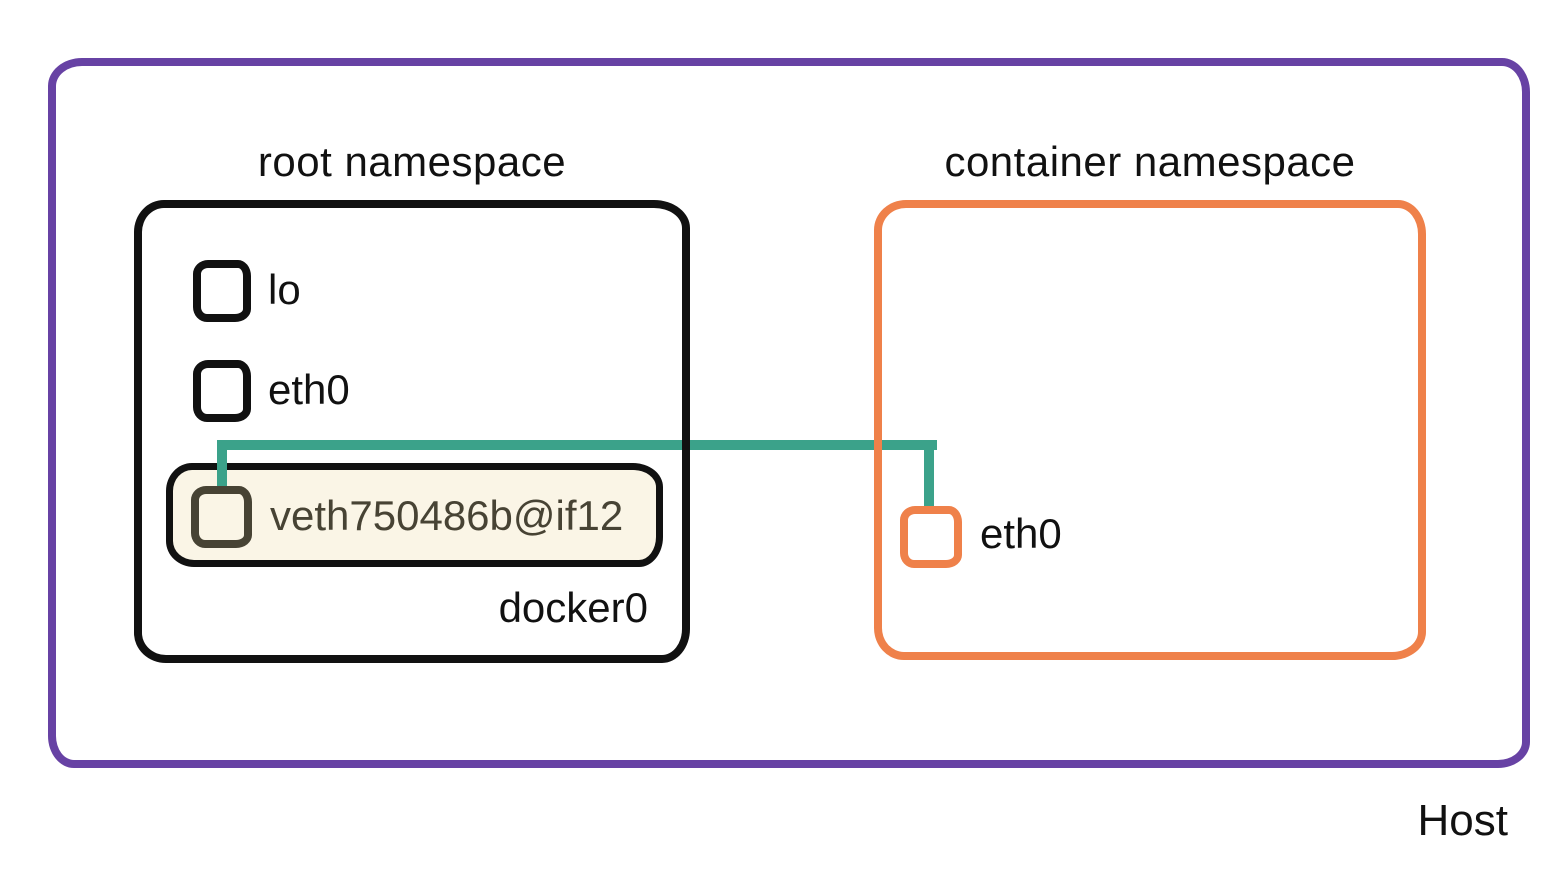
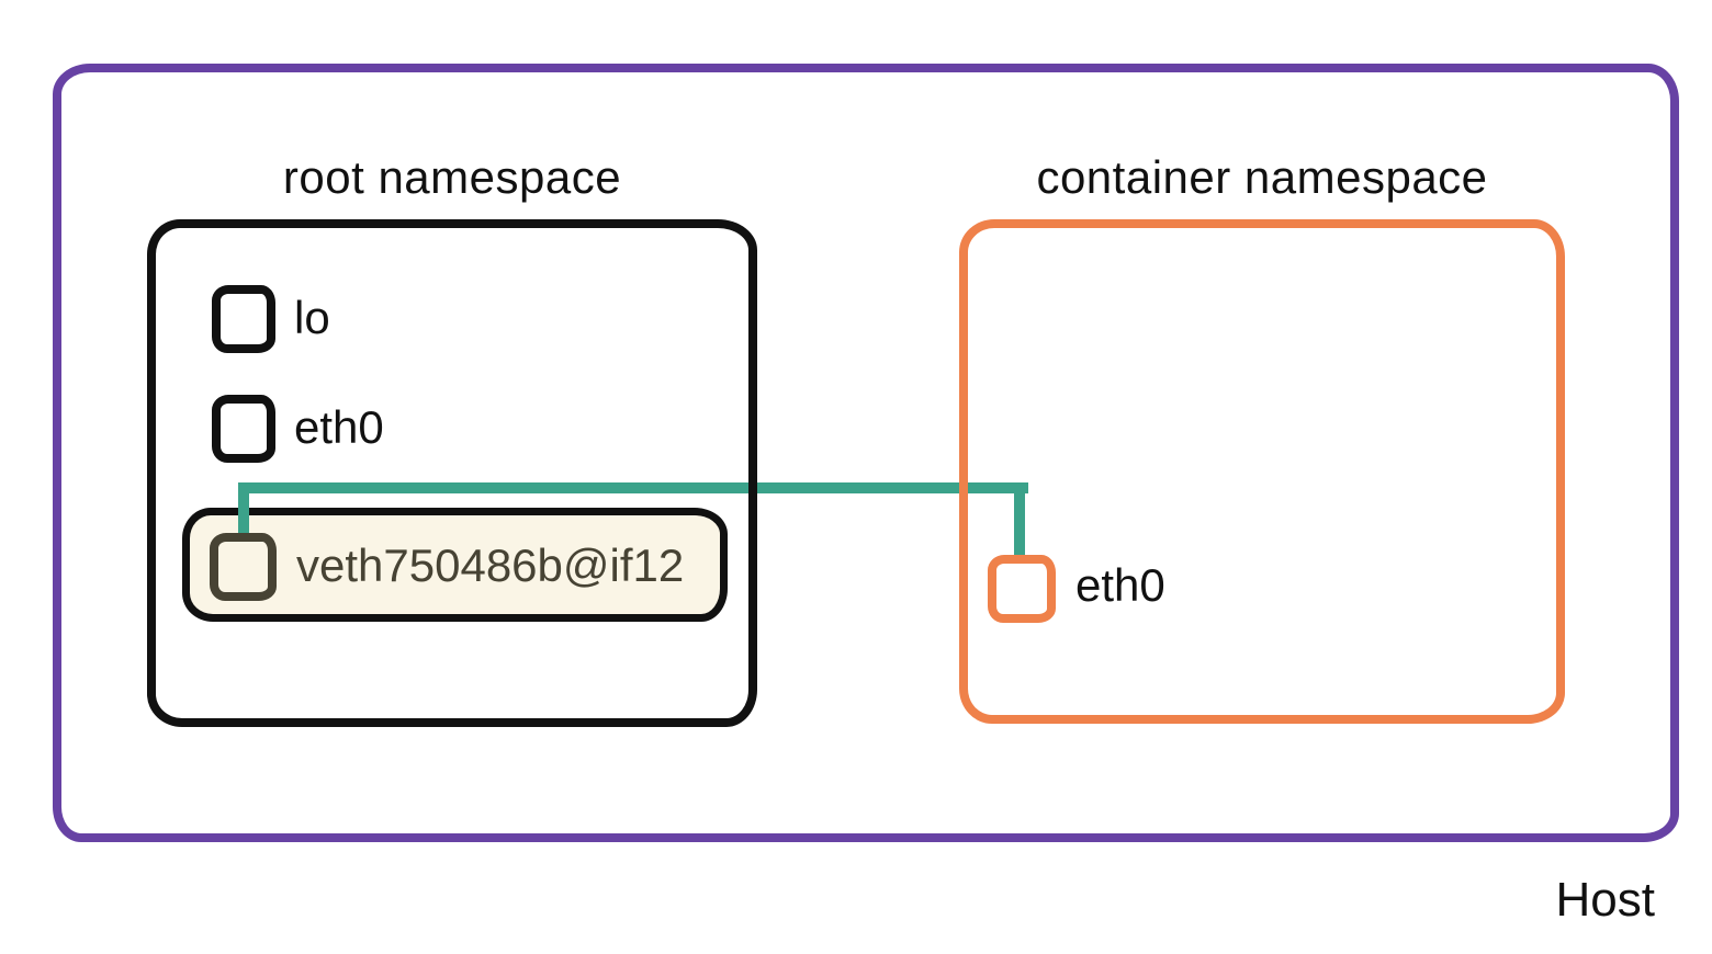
  root namespace
  container namespace
  lo
  eth0
  veth750486b@if12
- docker0
  eth0
  Host
